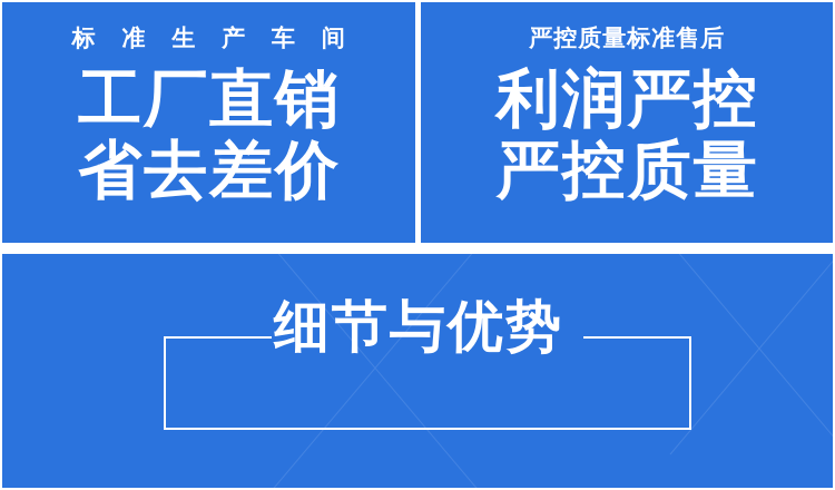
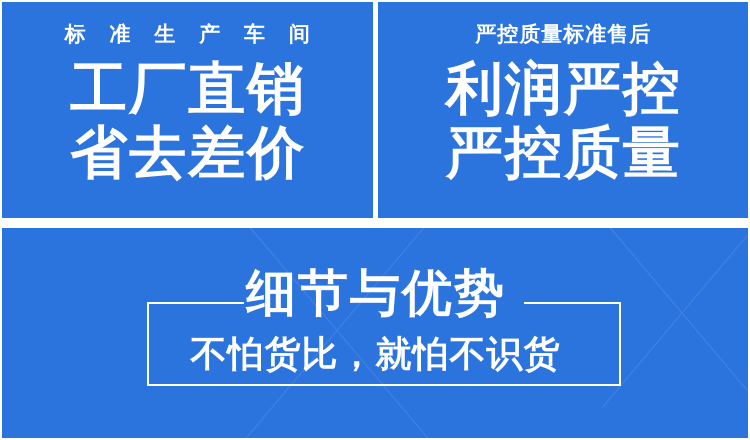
  标 准 生 产 车 间
  工厂直销
  省去差价
  严控质量标准售后
  利润严控
  严控质量
  细节与优势
+ 不怕货比，就怕不识货
